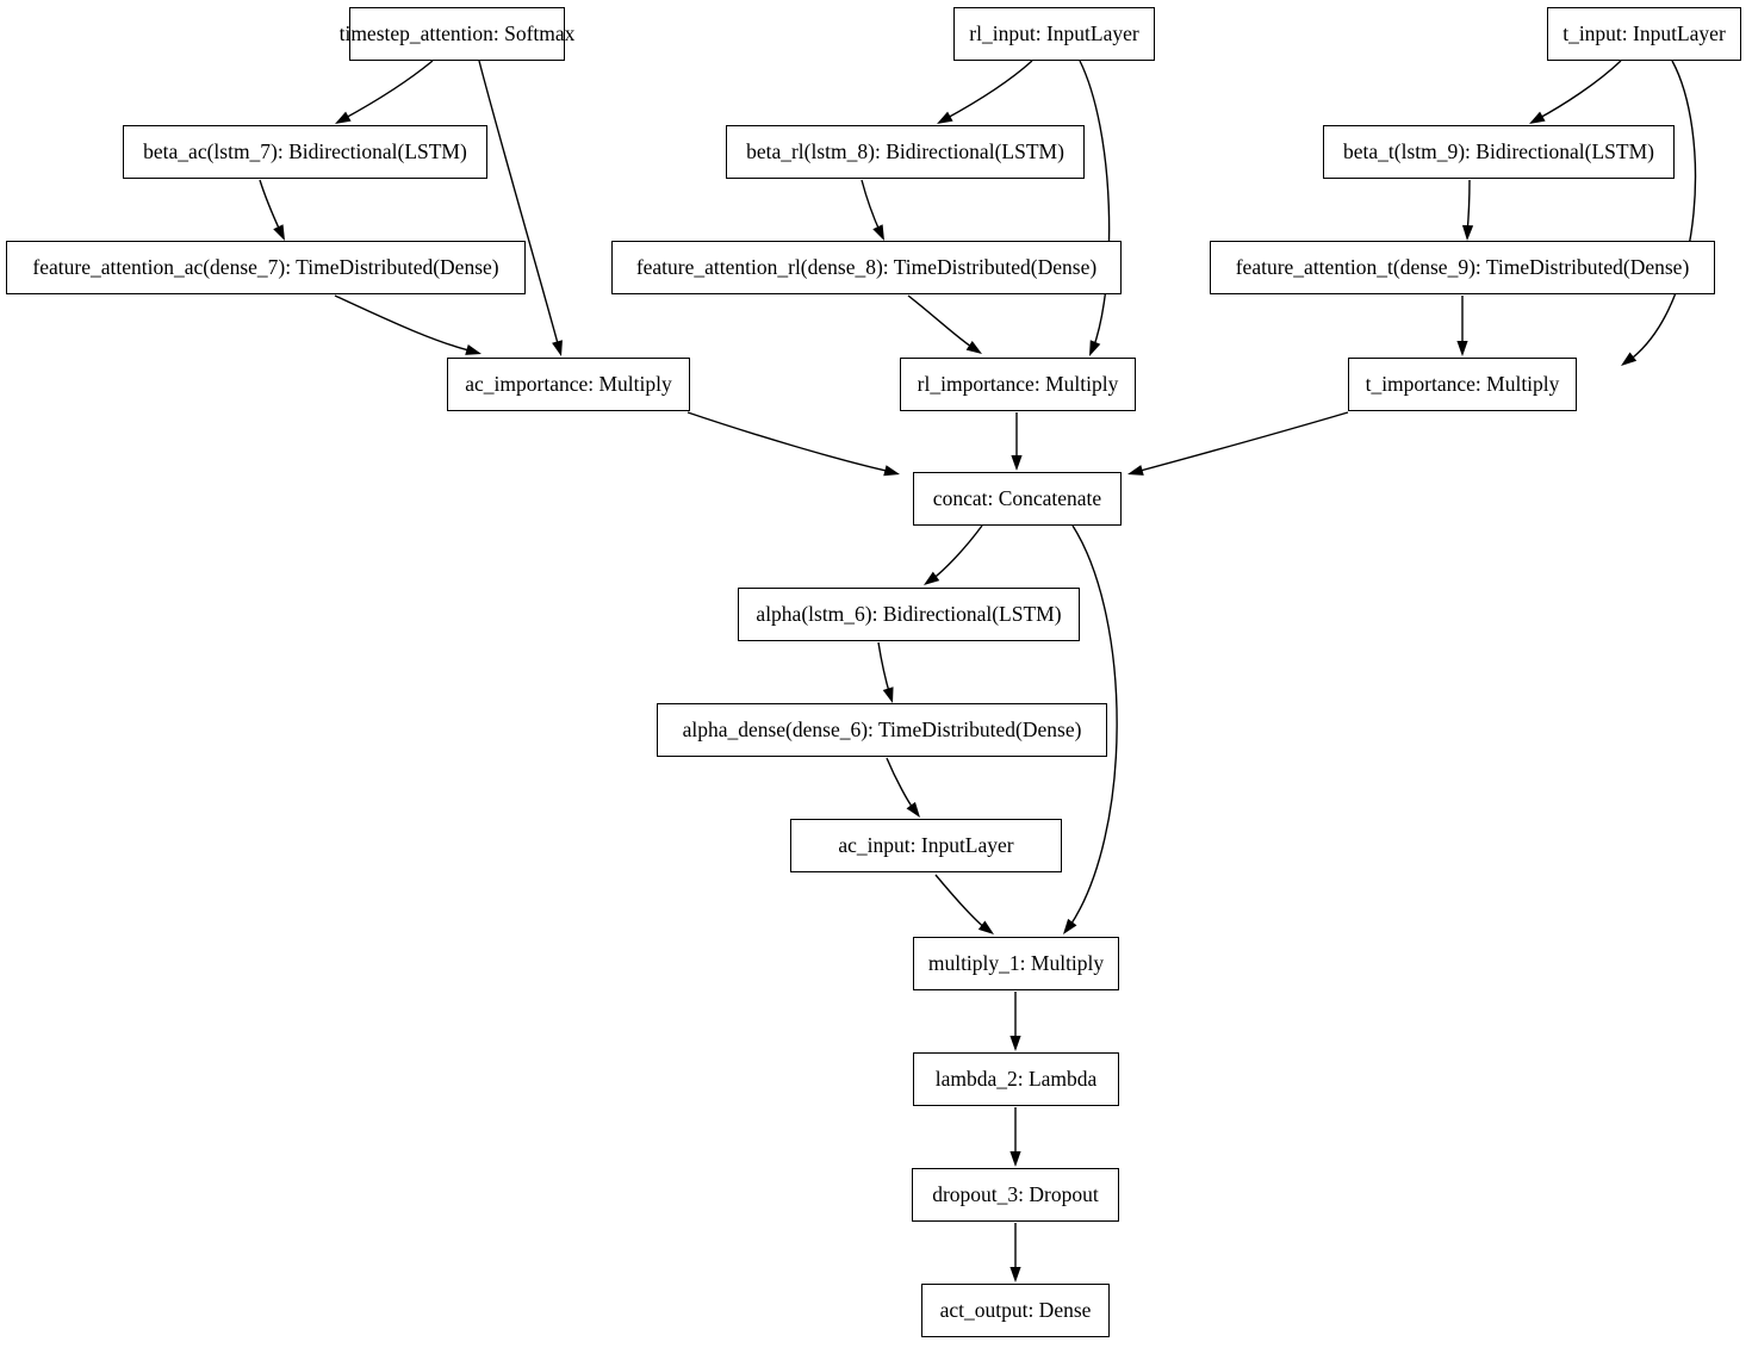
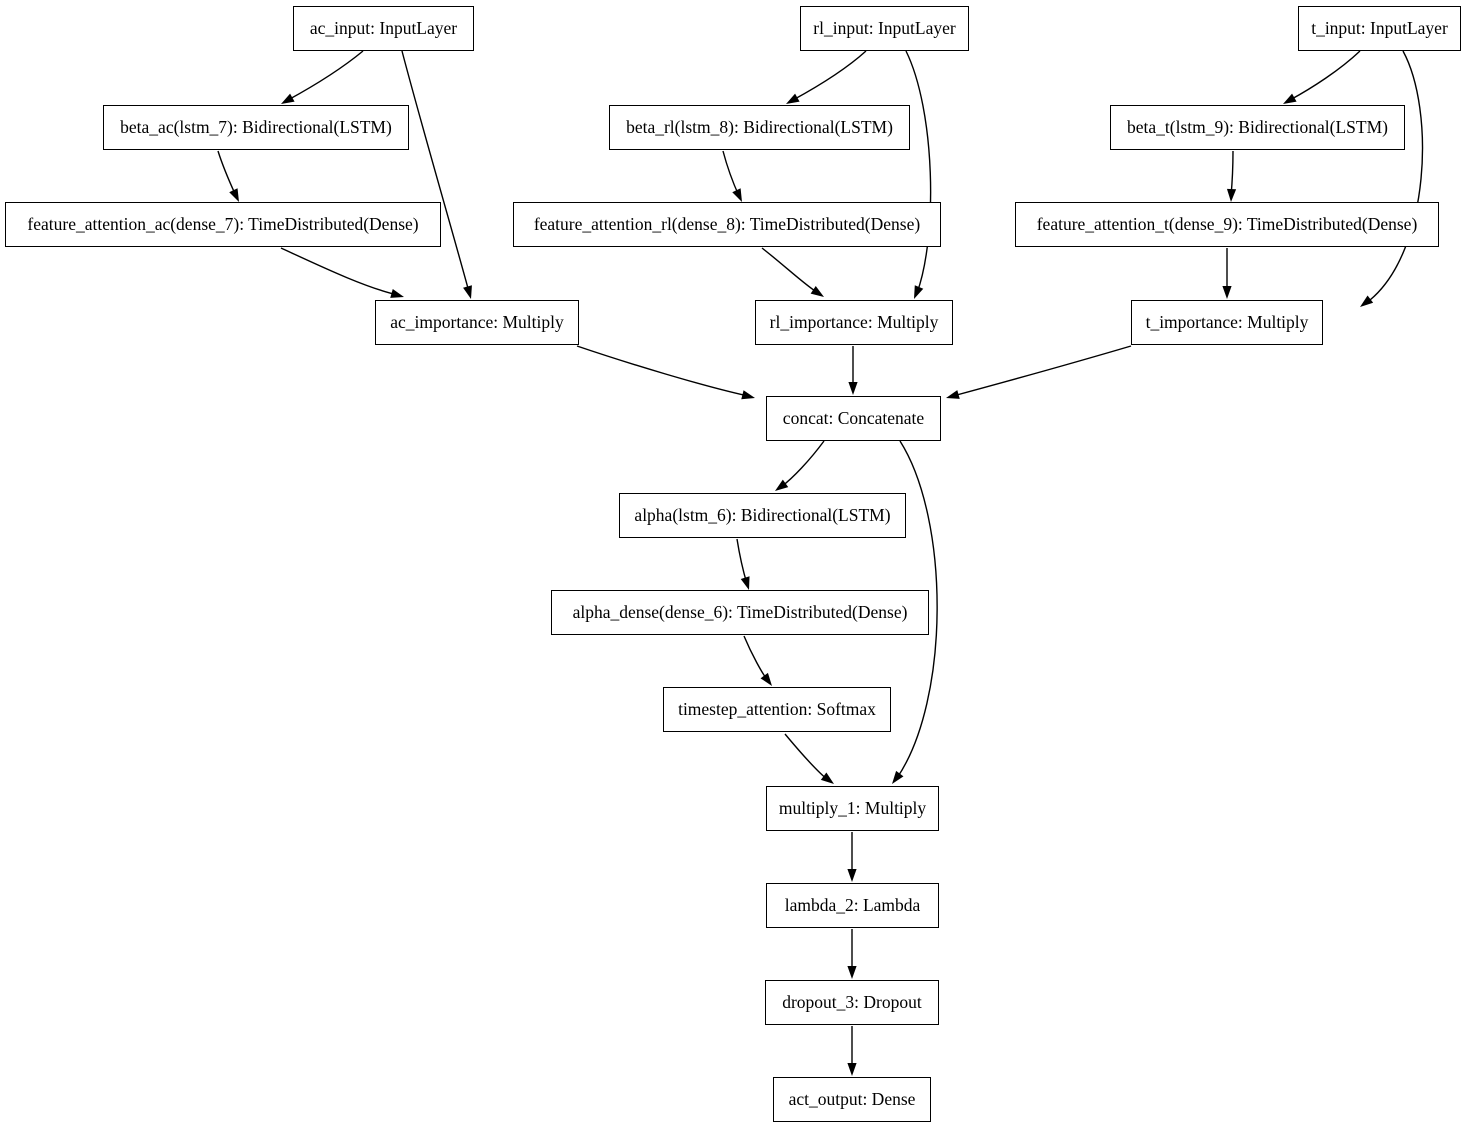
- timestep_attention: Softmax
+ ac_input: InputLayer
  rl_input: InputLayer
  t_input: InputLayer
  beta_ac(lstm_7): Bidirectional(LSTM)
  beta_rl(lstm_8): Bidirectional(LSTM)
  beta_t(lstm_9): Bidirectional(LSTM)
  feature_attention_ac(dense_7): TimeDistributed(Dense)
  feature_attention_rl(dense_8): TimeDistributed(Dense)
  feature_attention_t(dense_9): TimeDistributed(Dense)
  ac_importance: Multiply
  rl_importance: Multiply
  t_importance: Multiply
  concat: Concatenate
  alpha(lstm_6): Bidirectional(LSTM)
  alpha_dense(dense_6): TimeDistributed(Dense)
- ac_input: InputLayer
+ timestep_attention: Softmax
  multiply_1: Multiply
  lambda_2: Lambda
  dropout_3: Dropout
  act_output: Dense
